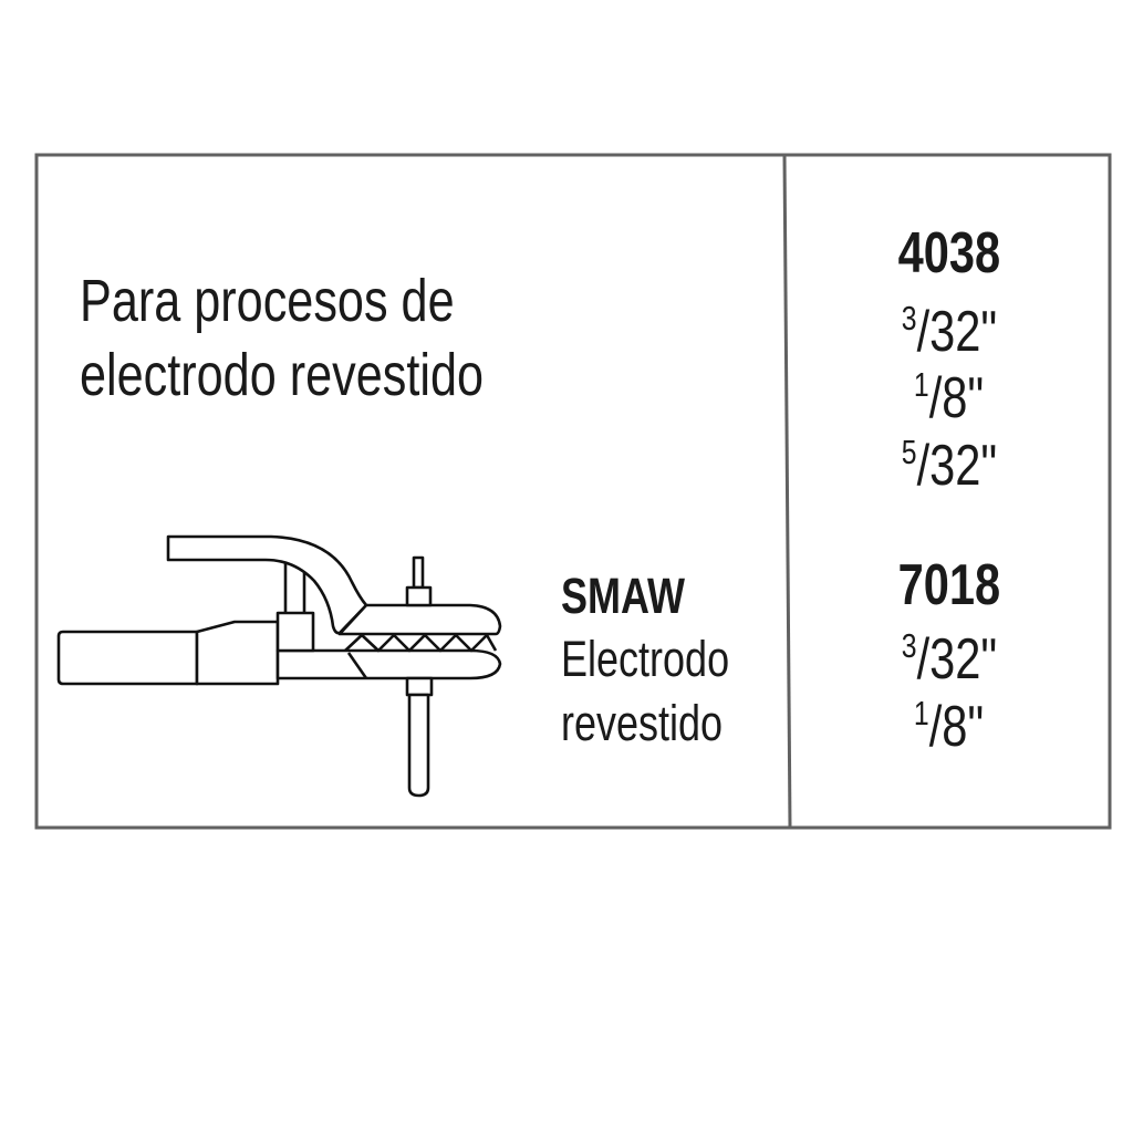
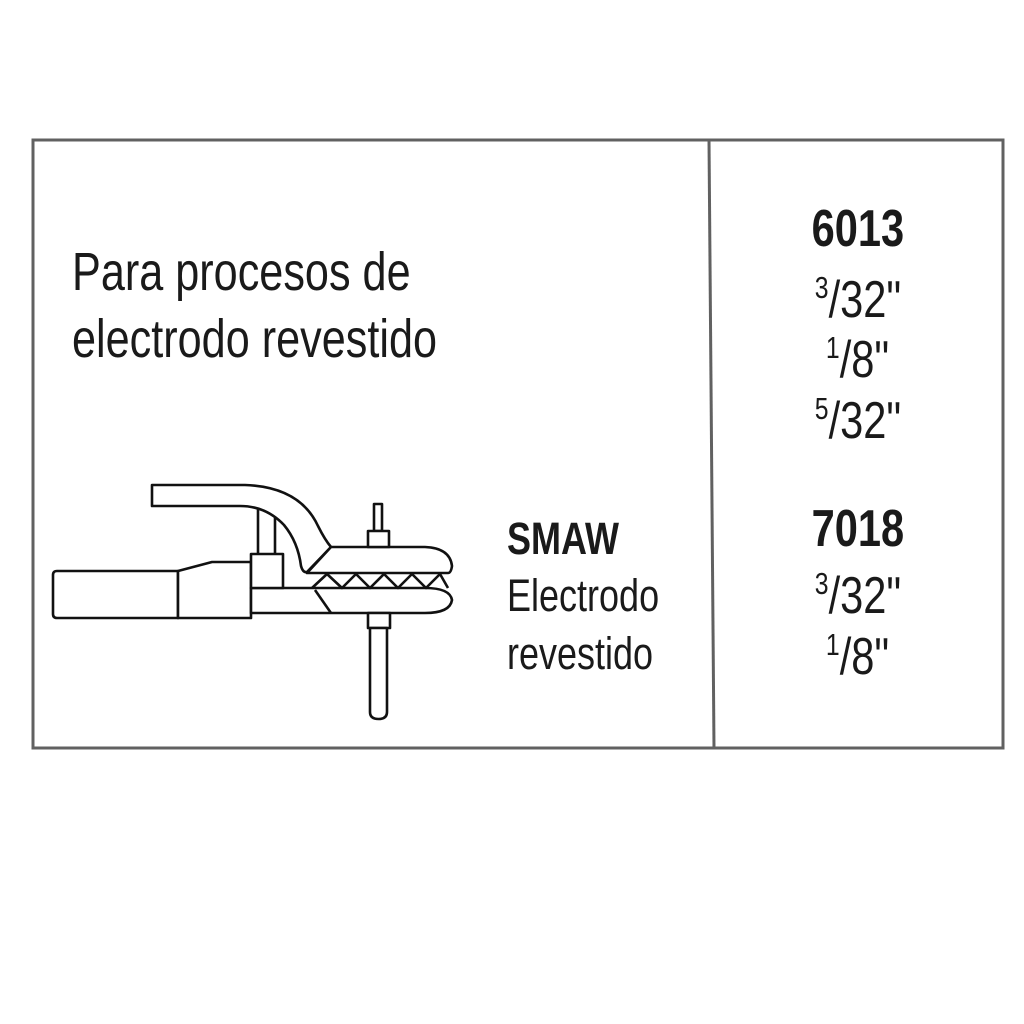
  Para procesos de
  electrodo revestido
  SMAW
  Electrodo
  revestido
- 4038
+ 6013
  3/32"
  1/8"
  5/32"
  7018
  3/32"
  1/8"
